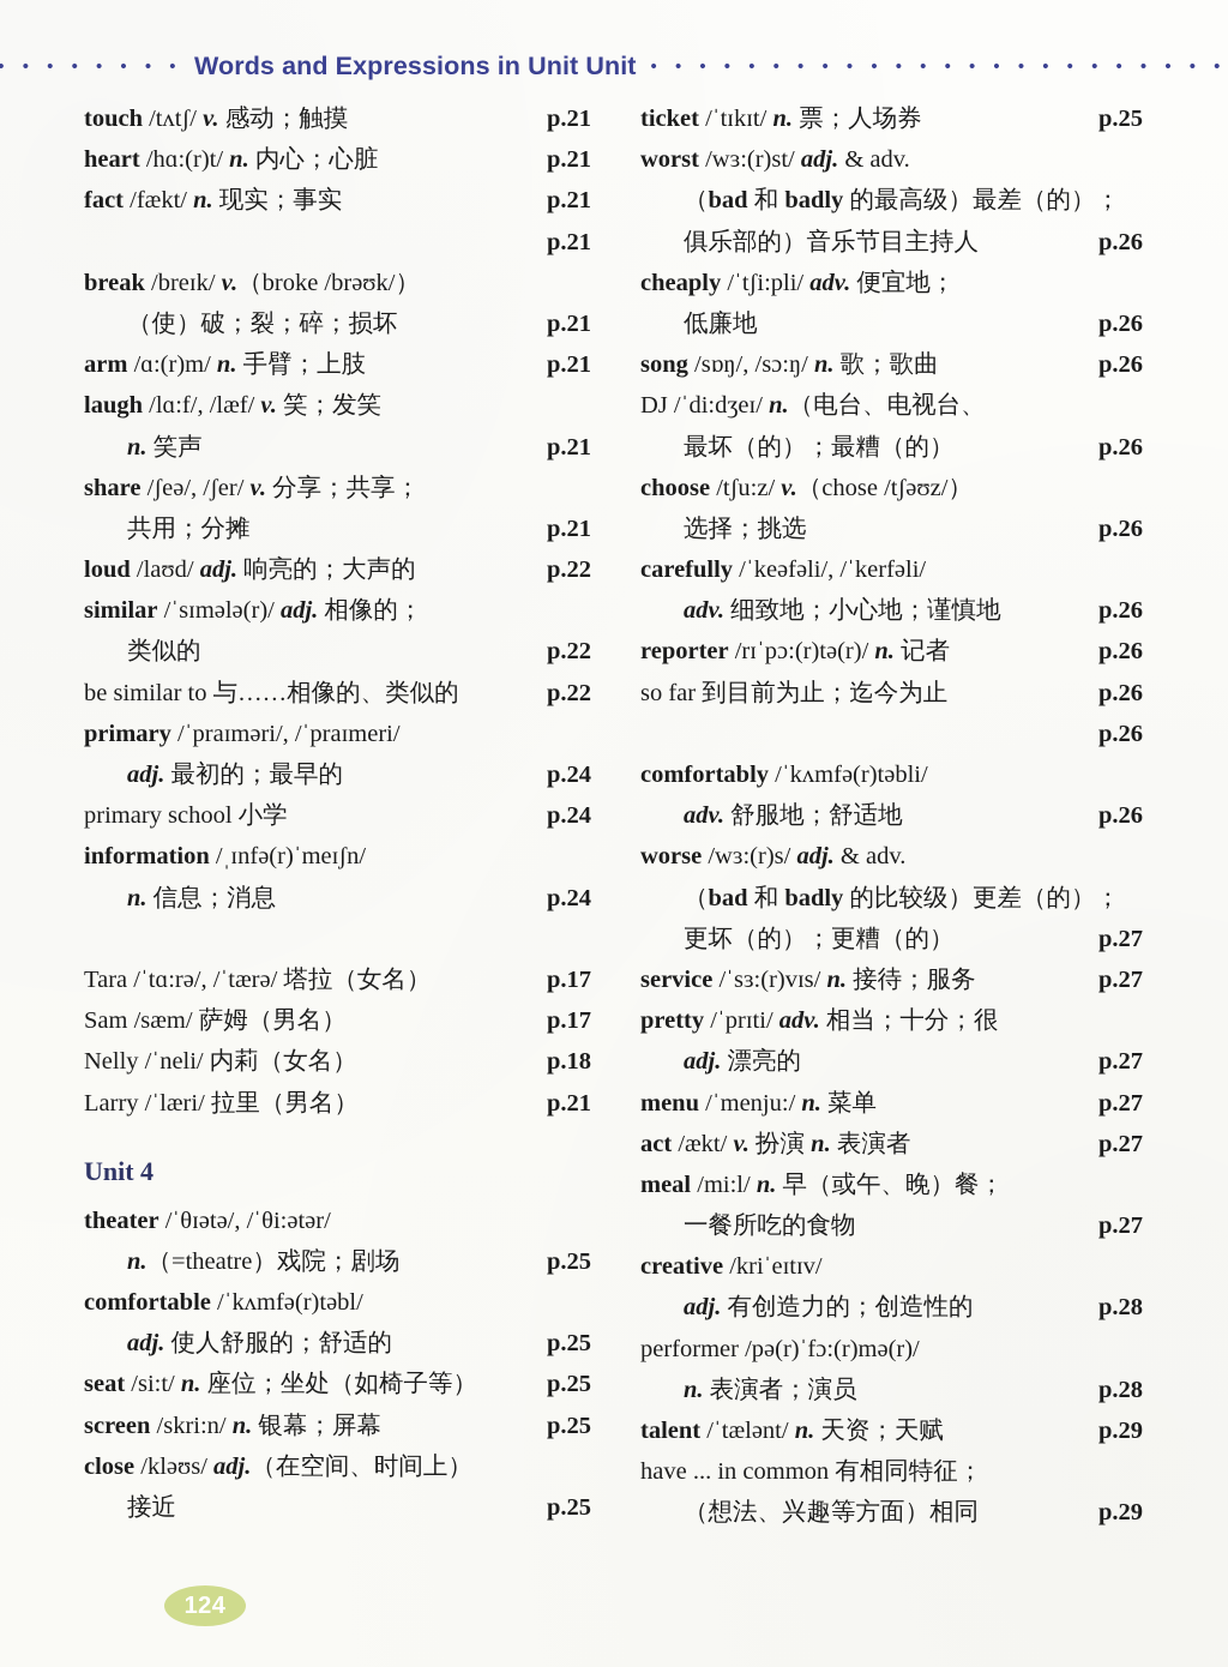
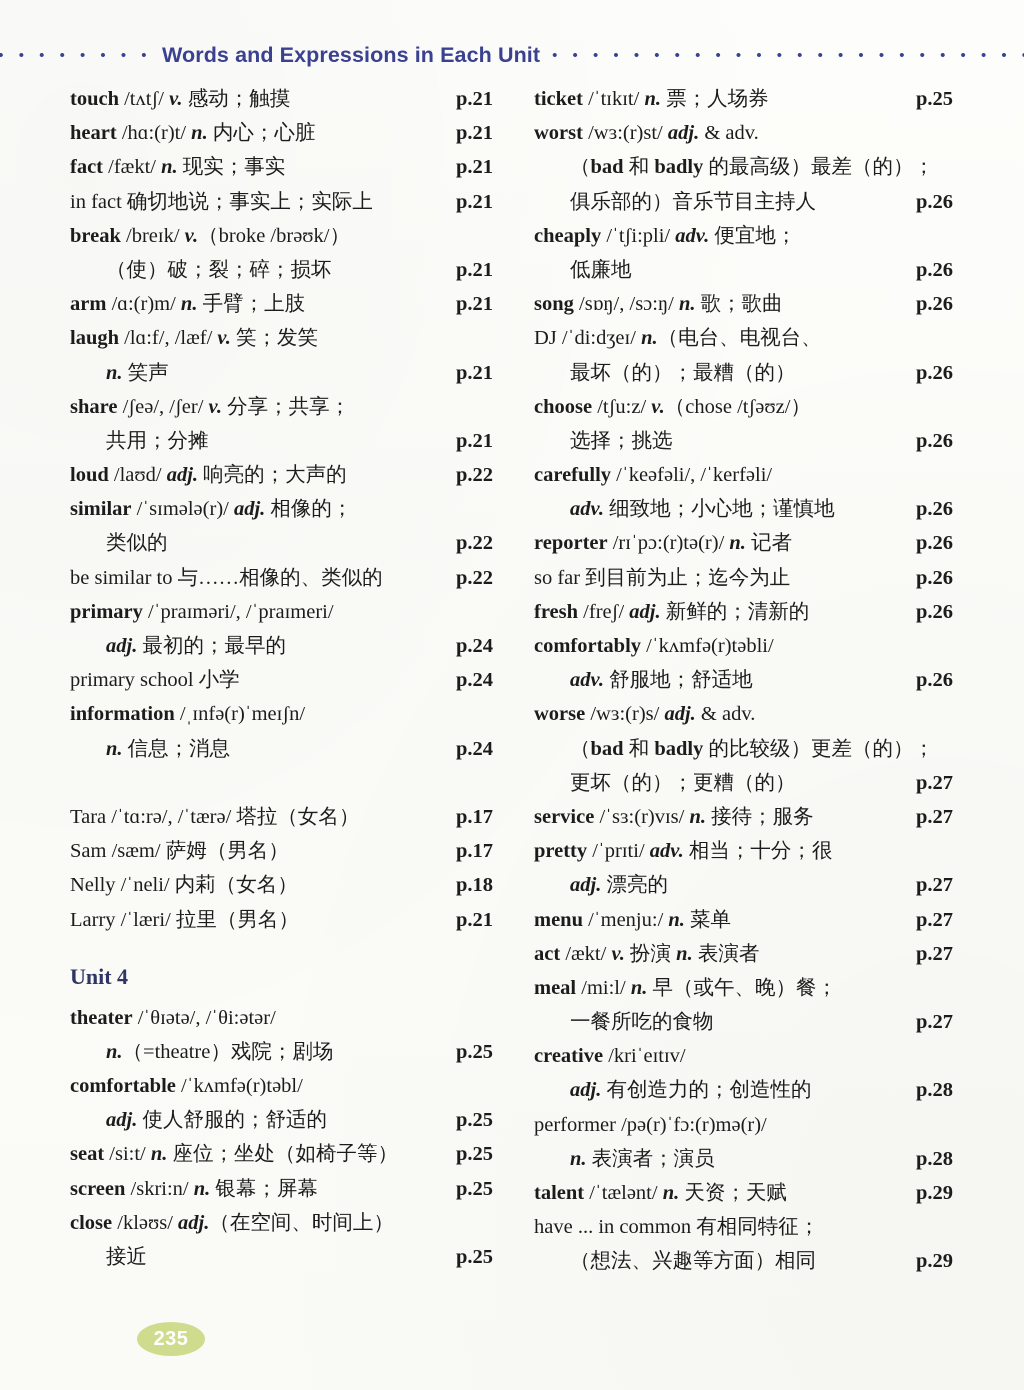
  • • • • • • • •
- Words and Expressions in Unit Unit
+ Words and Expressions in Each Unit
  touch /tʌtʃ/ v. 感动；触摸
  p.21
  heart /hɑ:(r)t/ n. 内心；心脏
  p.21
  fact /fækt/ n. 现实；事实
  p.21
+ in fact 确切地说；事实上；实际上
  p.21
  break /breɪk/ v.（broke /brəʊk/）
  （使）破；裂；碎；损坏
  p.21
  arm /ɑ:(r)m/ n. 手臂；上肢
  p.21
  laugh /lɑ:f/, /læf/ v. 笑；发笑
  n. 笑声
  p.21
  share /ʃeə/, /ʃer/ v. 分享；共享；
  共用；分摊
  p.21
  loud /laʊd/ adj. 响亮的；大声的
  p.22
  similar /ˈsɪmələ(r)/ adj. 相像的；
  类似的
  p.22
  be similar to 与……相像的、类似的
  p.22
  primary /ˈpraɪməri/, /ˈpraɪmeri/
  adj. 最初的；最早的
  p.24
  primary school 小学
  p.24
  information /ˌɪnfə(r)ˈmeɪʃn/
  n. 信息；消息
  p.24
  Tara /ˈtɑ:rə/, /ˈtærə/ 塔拉（女名）
  p.17
  Sam /sæm/ 萨姆（男名）
  p.17
  Nelly /ˈneli/ 内莉（女名）
  p.18
  Larry /ˈlæri/ 拉里（男名）
  p.21
  Unit 4
  theater /ˈθɪətə/, /ˈθi:ətər/
  n.（=theatre）戏院；剧场
  p.25
  comfortable /ˈkʌmfə(r)təbl/
  adj. 使人舒服的；舒适的
  p.25
  seat /si:t/ n. 座位；坐处（如椅子等）
  p.25
  screen /skri:n/ n. 银幕；屏幕
  p.25
  close /kləʊs/ adj.（在空间、时间上）
  接近
  p.25
  ticket /ˈtɪkɪt/ n. 票；人场券
  p.25
  worst /wɜ:(r)st/ adj. & adv.
  （bad 和 badly 的最高级）最差（的）；
  俱乐部的）音乐节目主持人
  p.26
  cheaply /ˈtʃi:pli/ adv. 便宜地；
  低廉地
  p.26
  song /sɒŋ/, /sɔ:ŋ/ n. 歌；歌曲
  p.26
  DJ /ˈdi:dʒeɪ/ n.（电台、电视台、
  最坏（的）；最糟（的）
  p.26
  choose /tʃu:z/ v.（chose /tʃəʊz/）
  选择；挑选
  p.26
  carefully /ˈkeəfəli/, /ˈkerfəli/
  adv. 细致地；小心地；谨慎地
  p.26
  reporter /rɪˈpɔ:(r)tə(r)/ n. 记者
  p.26
  so far 到目前为止；迄今为止
  p.26
+ fresh /freʃ/ adj. 新鲜的；清新的
  p.26
  comfortably /ˈkʌmfə(r)təbli/
  adv. 舒服地；舒适地
  p.26
  worse /wɜ:(r)s/ adj. & adv.
  （bad 和 badly 的比较级）更差（的）；
  更坏（的）；更糟（的）
  p.27
  service /ˈsɜ:(r)vɪs/ n. 接待；服务
  p.27
  pretty /ˈprɪti/ adv. 相当；十分；很
  adj. 漂亮的
  p.27
  menu /ˈmenju:/ n. 菜单
  p.27
  act /ækt/ v. 扮演 n. 表演者
  p.27
  meal /mi:l/ n. 早（或午、晚）餐；
  一餐所吃的食物
  p.27
  creative /kriˈeɪtɪv/
  adj. 有创造力的；创造性的
  p.28
  performer /pə(r)ˈfɔ:(r)mə(r)/
  n. 表演者；演员
  p.28
  talent /ˈtælənt/ n. 天资；天赋
  p.29
  have ... in common 有相同特征；
  （想法、兴趣等方面）相同
  p.29
- 124
+ 235
